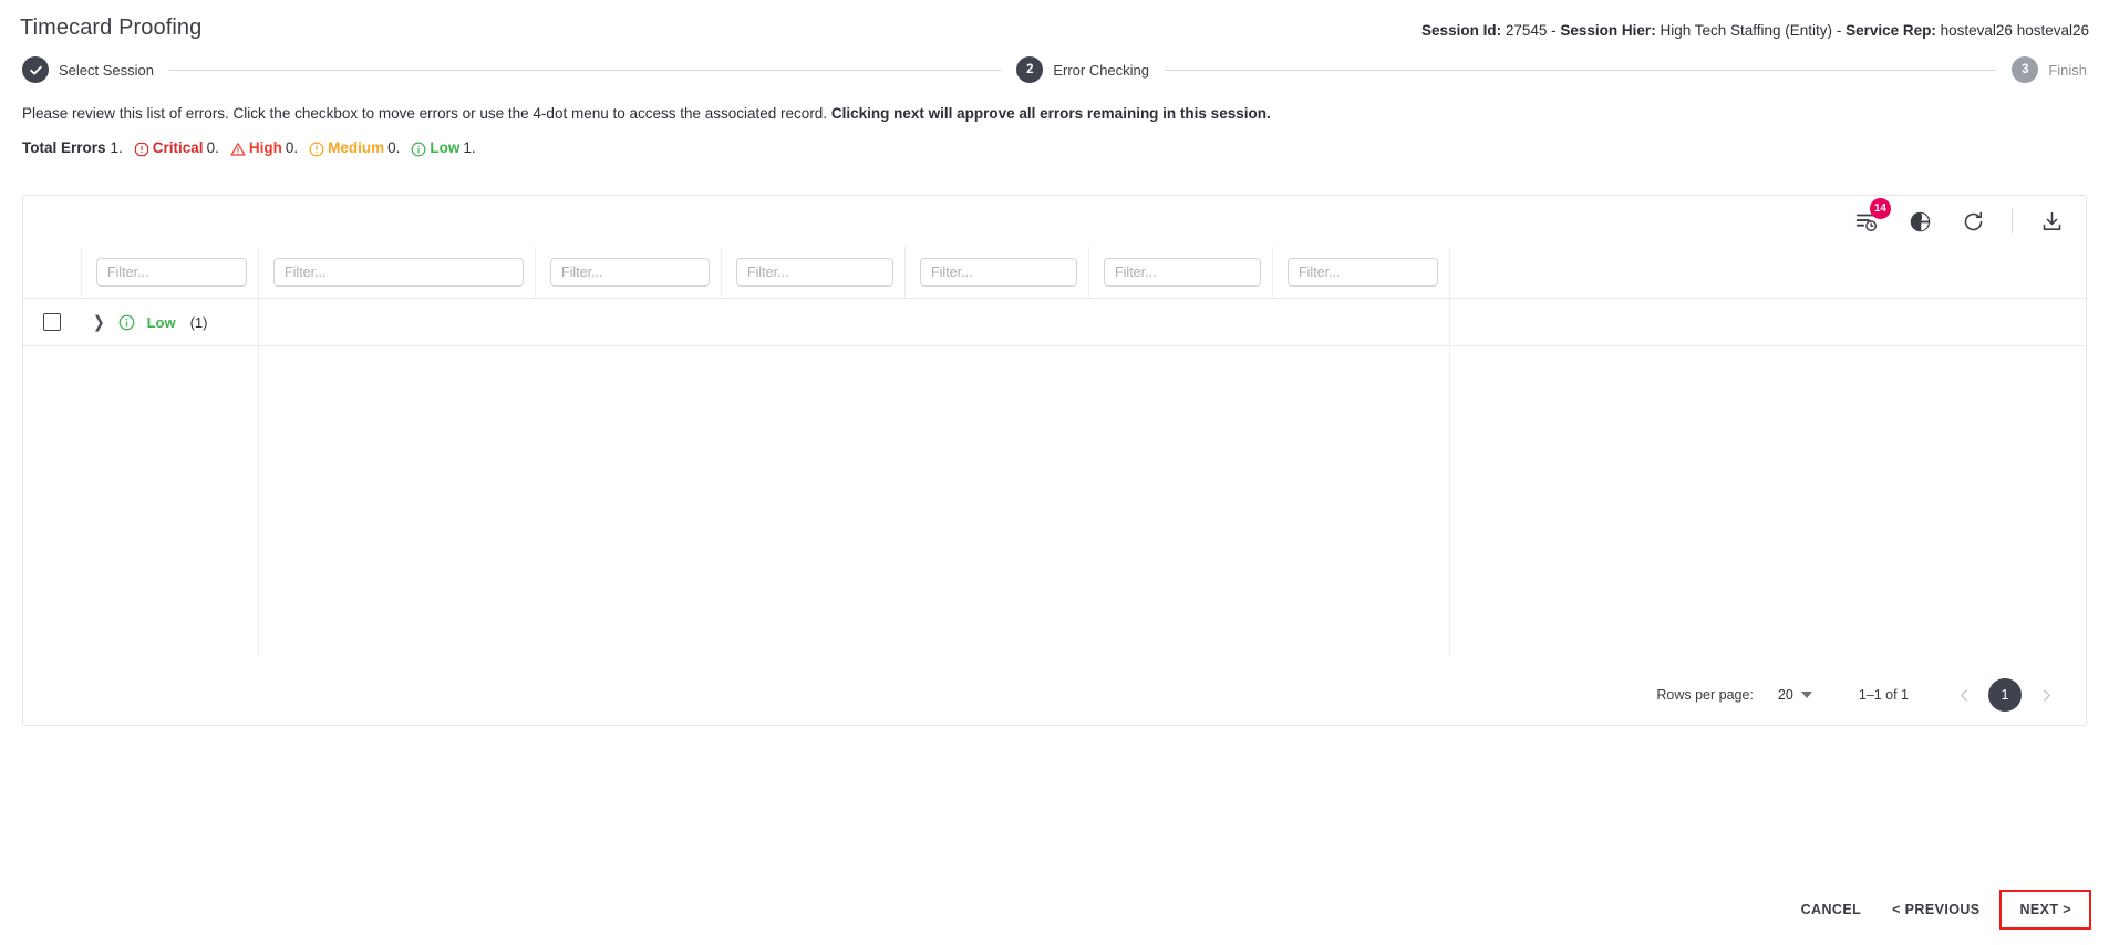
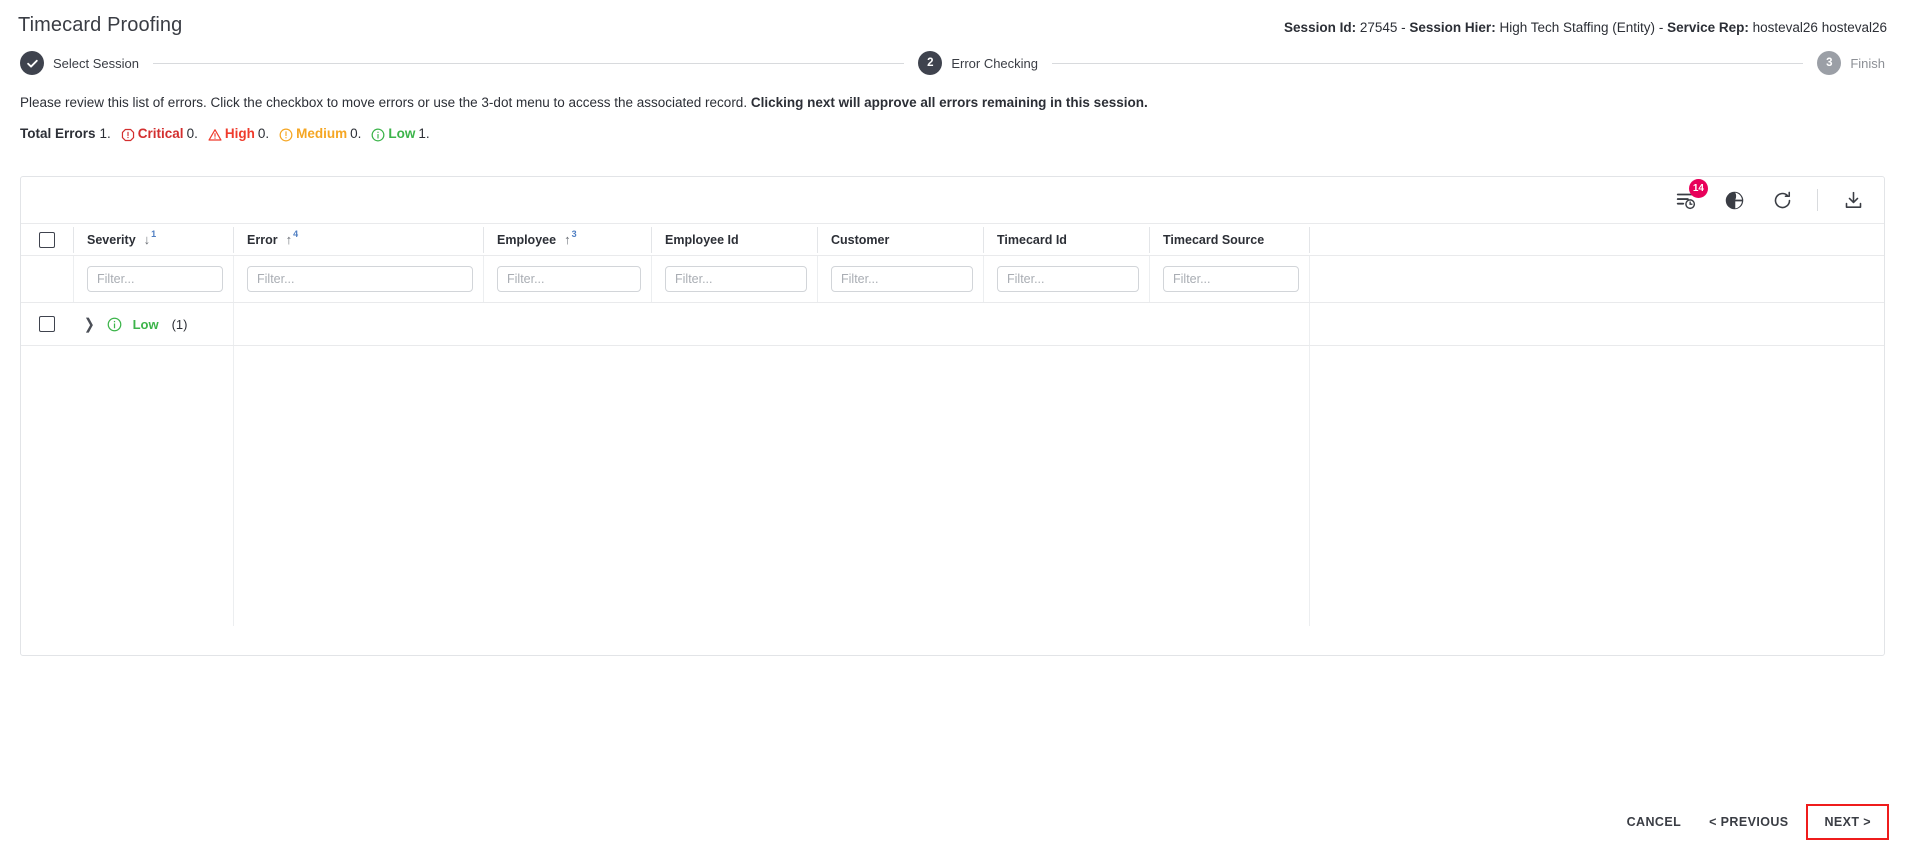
  Timecard Proofing
  Session Id: 27545 - Session Hier: High Tech Staffing (Entity) - Service Rep: hosteval26 hosteval26
  Select Session
  2
  Error Checking
  3
  Finish
- Please review this list of errors. Click the checkbox to move errors or use the 4-dot menu to access the associated record. Clicking next will approve all errors remaining in this session.
+ Please review this list of errors. Click the checkbox to move errors or use the 3-dot menu to access the associated record. Clicking next will approve all errors remaining in this session.
  Total Errors
  1.
  Critical
  0.
  High
  0.
  Medium
  0.
  Low
  1.
  14
+ 	Severity ↓ 1	Error ↑ 4	Employee ↑ 3	Employee Id	Customer	Timecard Id	Timecard Source
  	Filter...	Filter...	Filter...	Filter...	Filter...	Filter...	Filter...
  	❯ Low (1)
- Rows per page:
- 20
- 1–1 of 1
- 1
  CANCEL
  < PREVIOUS
  NEXT >
